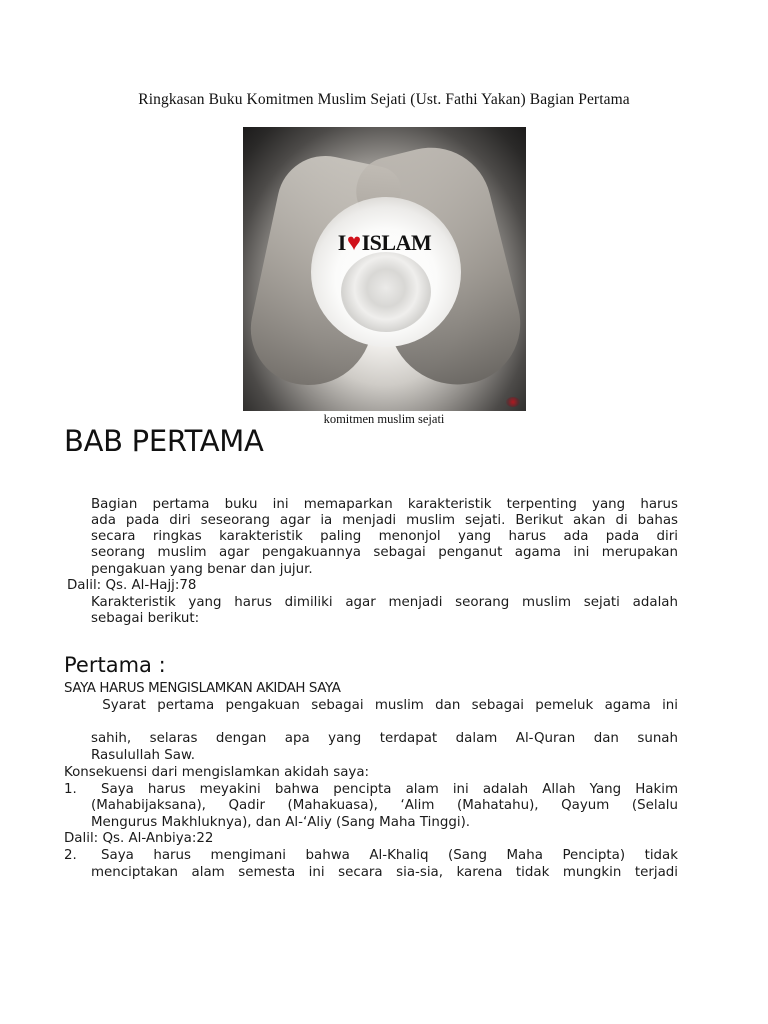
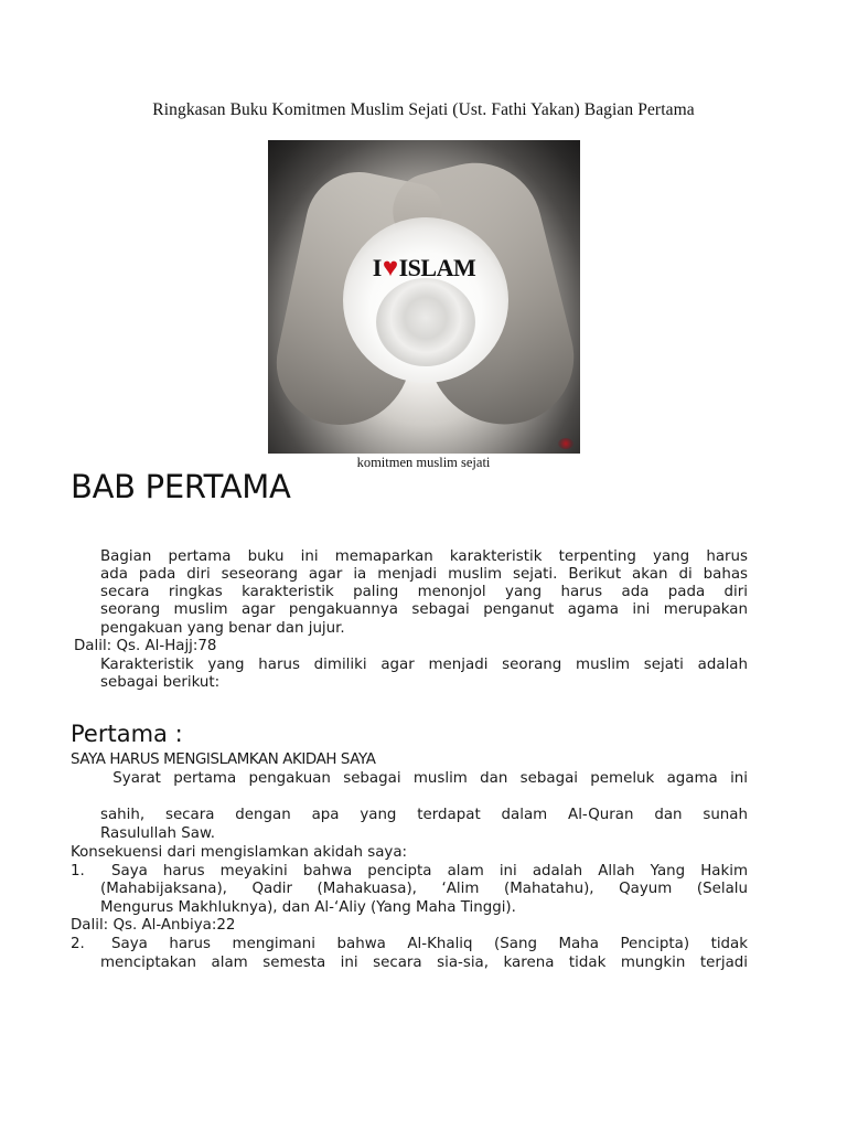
  Ringkasan Buku Komitmen Muslim Sejati (Ust. Fathi Yakan) Bagian Pertama
  I♥ISLAM
  komitmen muslim sejati
  BAB PERTAMA
  Bagian pertama buku ini memaparkan karakteristik terpenting yang harus
  ada pada diri seseorang agar ia menjadi muslim sejati. Berikut akan di bahas
  secara ringkas karakteristik paling menonjol yang harus ada pada diri
  seorang muslim agar pengakuannya sebagai penganut agama ini merupakan
  pengakuan yang benar dan jujur.
  Dalil: Qs. Al-Hajj:78
  Karakteristik yang harus dimiliki agar menjadi seorang muslim sejati adalah
  sebagai berikut:
  Pertama :
  SAYA HARUS MENGISLAMKAN AKIDAH SAYA
  Syarat pertama pengakuan sebagai muslim dan sebagai pemeluk agama ini
- sahih, selaras dengan apa yang terdapat dalam Al-Quran dan sunah
+ sahih, secara dengan apa yang terdapat dalam Al-Quran dan sunah
  Rasulullah Saw.
  Konsekuensi dari mengislamkan akidah saya:
  1.
  Saya harus meyakini bahwa pencipta alam ini adalah Allah Yang Hakim
  (Mahabijaksana), Qadir (Mahakuasa), ‘Alim (Mahatahu), Qayum (Selalu
- Mengurus Makhluknya), dan Al-‘Aliy (Sang Maha Tinggi).
+ Mengurus Makhluknya), dan Al-‘Aliy (Yang Maha Tinggi).
  Dalil: Qs. Al-Anbiya:22
  2.
  Saya harus mengimani bahwa Al-Khaliq (Sang Maha Pencipta) tidak
  menciptakan alam semesta ini secara sia-sia, karena tidak mungkin terjadi
